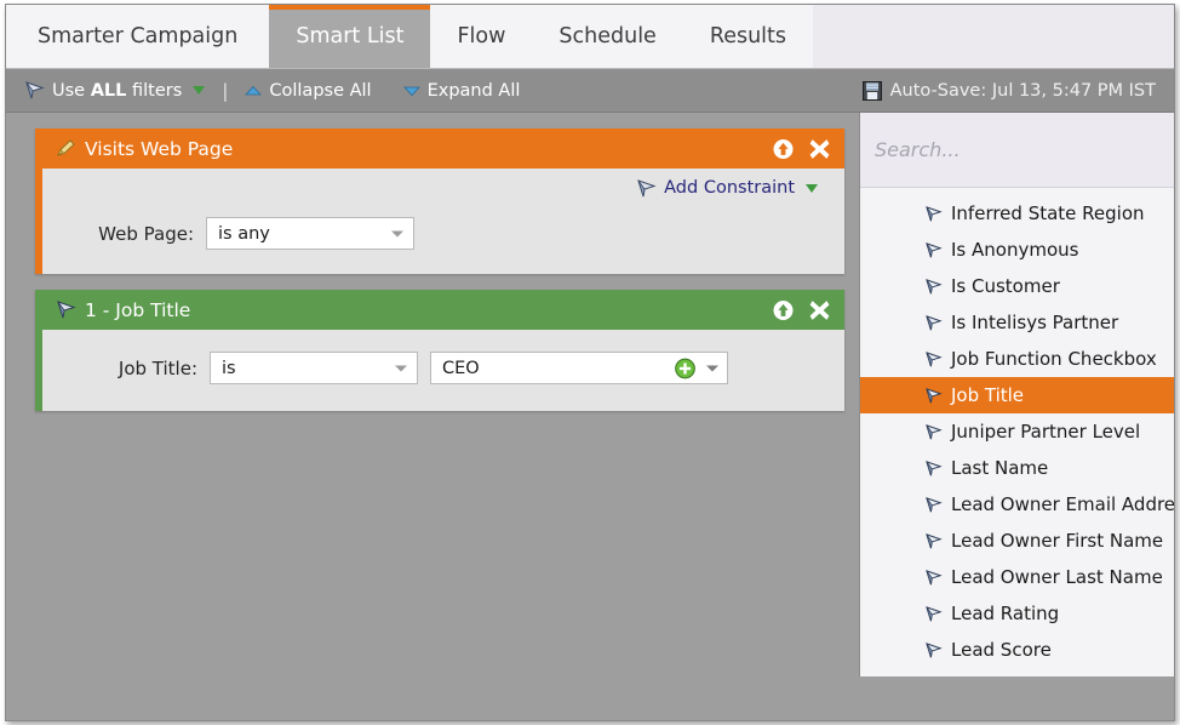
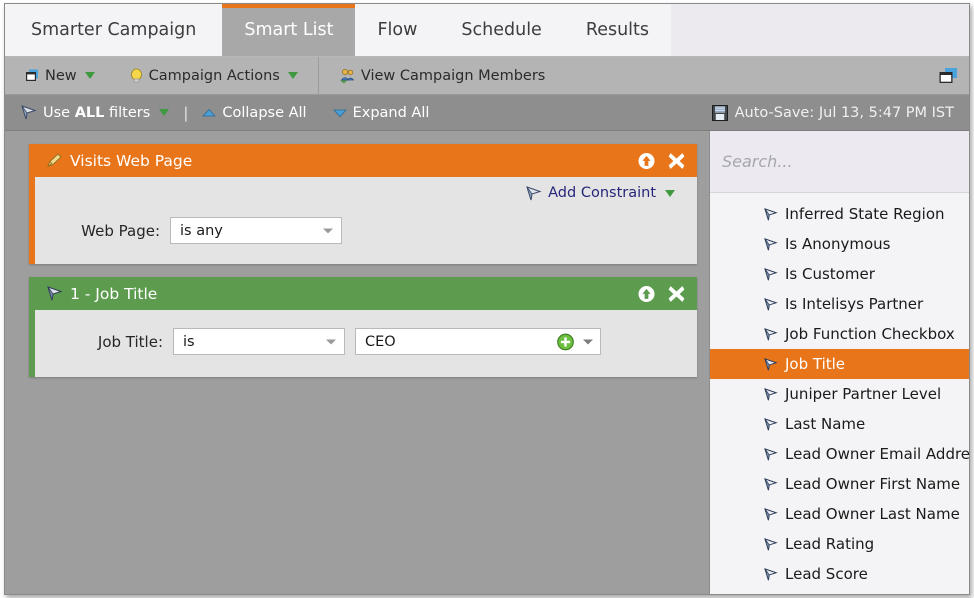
  Smarter Campaign
  Smart List
  Flow
  Schedule
  Results
+ New
+ Campaign Actions
+ View Campaign Members
  Use ALL filters
  |
  Collapse All
  Expand All
  Auto-Save: Jul 13, 5:47 PM IST
  Visits Web Page
  Add Constraint
  Web Page:
  is any
  1 - Job Title
  Job Title:
  is
  CEO
  Search...
  Inferred State Region
  Is Anonymous
  Is Customer
  Is Intelisys Partner
  Job Function Checkbox
  Job Title
  Juniper Partner Level
  Last Name
  Lead Owner Email Addre
  Lead Owner First Name
  Lead Owner Last Name
  Lead Rating
  Lead Score
